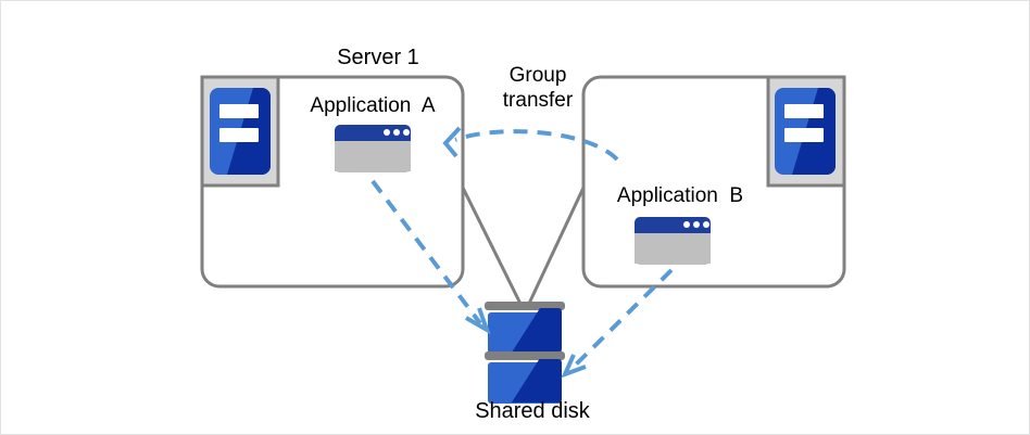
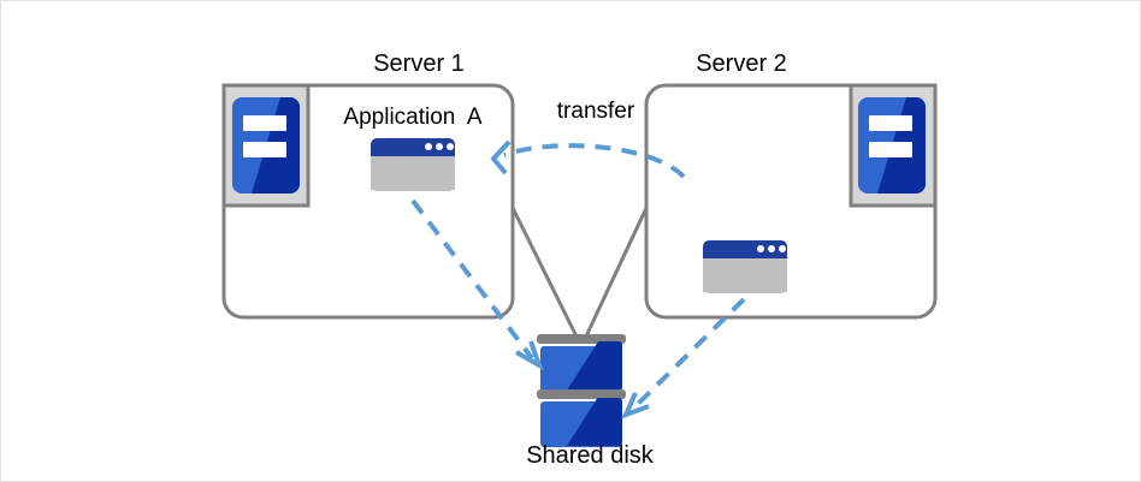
  Server 1
+ Server 2
  Application A
- Application B
- Group
  transfer
  Shared disk
